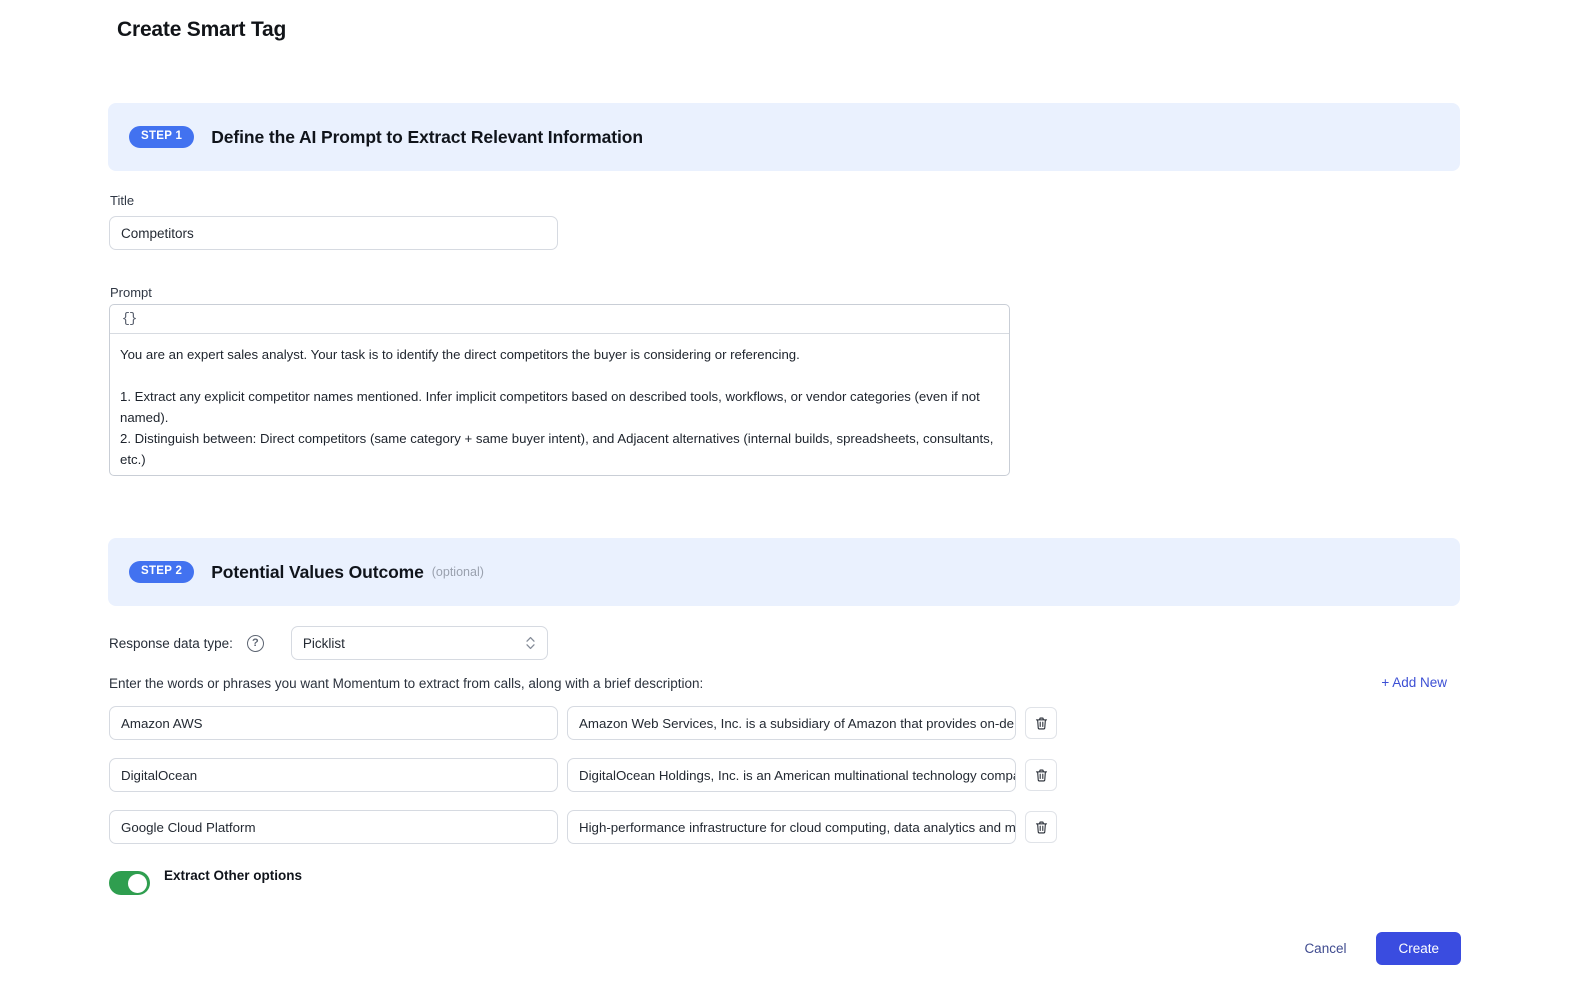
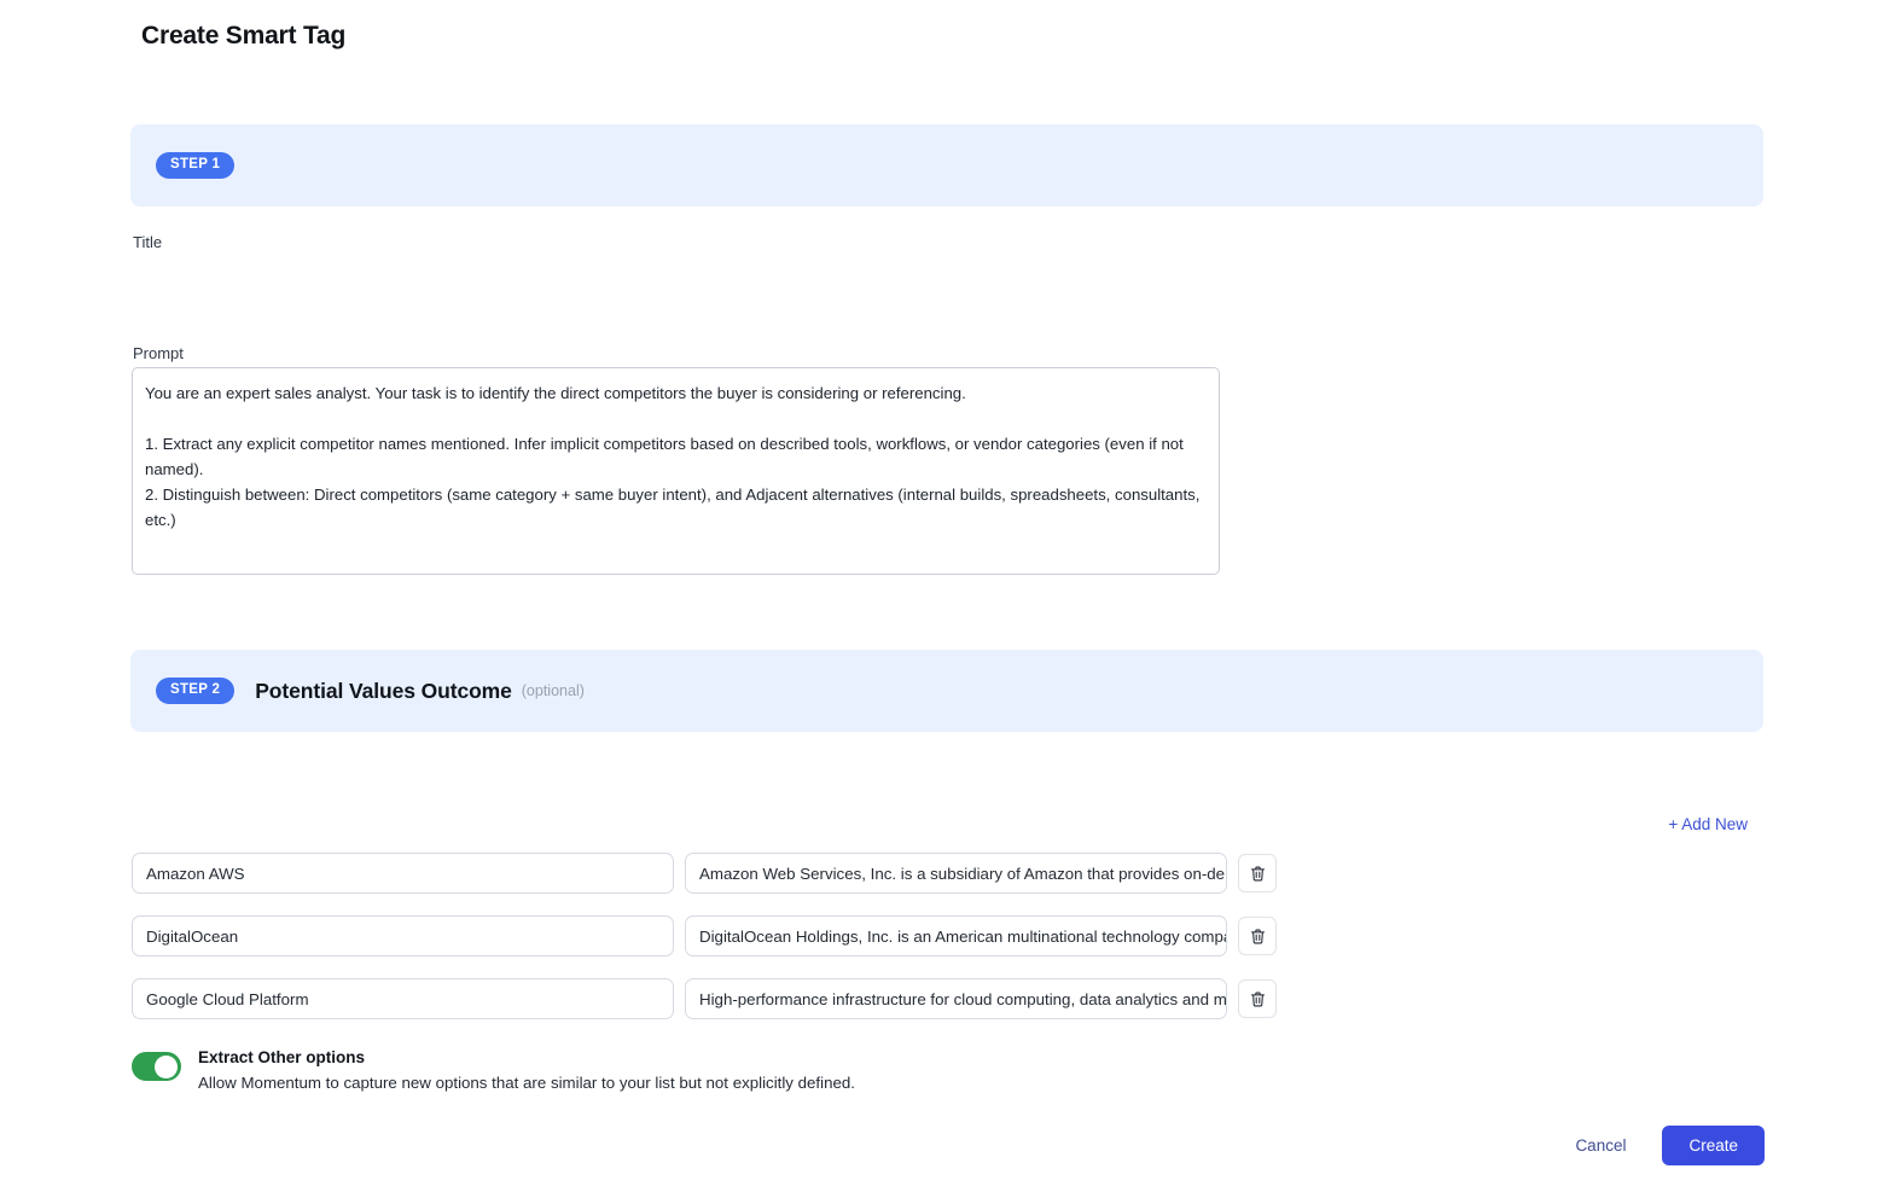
  Create Smart Tag
  STEP 1
- Define the AI Prompt to Extract Relevant Information
  Title
- Competitors
  Prompt
- {}
  You are an expert sales analyst. Your task is to identify the direct competitors the buyer is considering or referencing.
  1. Extract any explicit competitor names mentioned. Infer implicit competitors based on described tools, workflows, or vendor categories (even if not named).
  2. Distinguish between: Direct competitors (same category + same buyer intent), and Adjacent alternatives (internal builds, spreadsheets, consultants, etc.)
  STEP 2
  Potential Values Outcome
  (optional)
- Response data type:
- ?
- Picklist
- Enter the words or phrases you want Momentum to extract from calls, along with a brief description:
  + Add New
  Amazon AWS
  DigitalOcean
  DigitalOcean Holdings, Inc. is an American multinational technology comp
  Google Cloud Platform
  High-performance infrastructure for cloud computing, data analytics and m
  Extract Other options
+ Allow Momentum to capture new options that are similar to your list but not explicitly defined.
  Cancel
  Create
